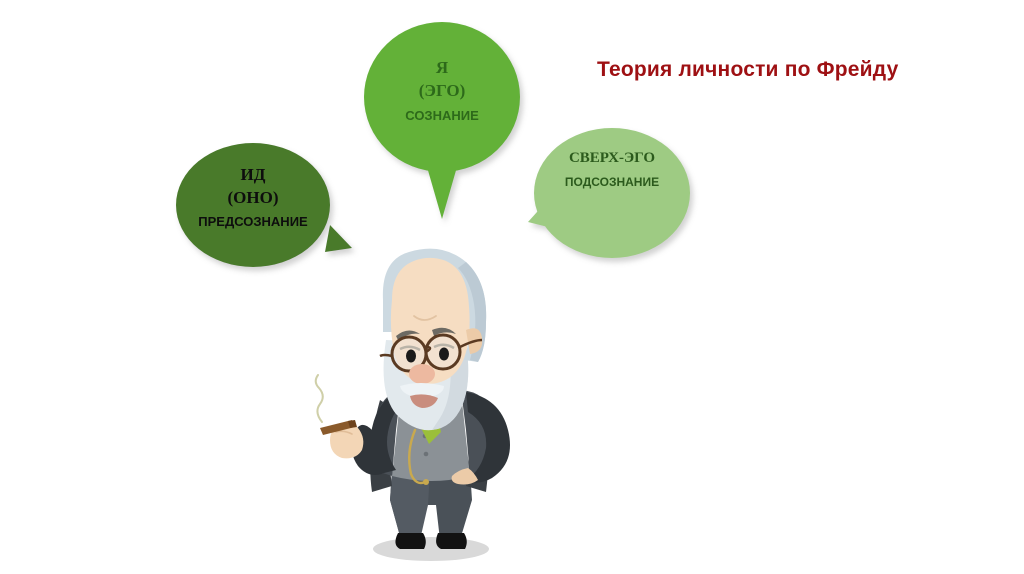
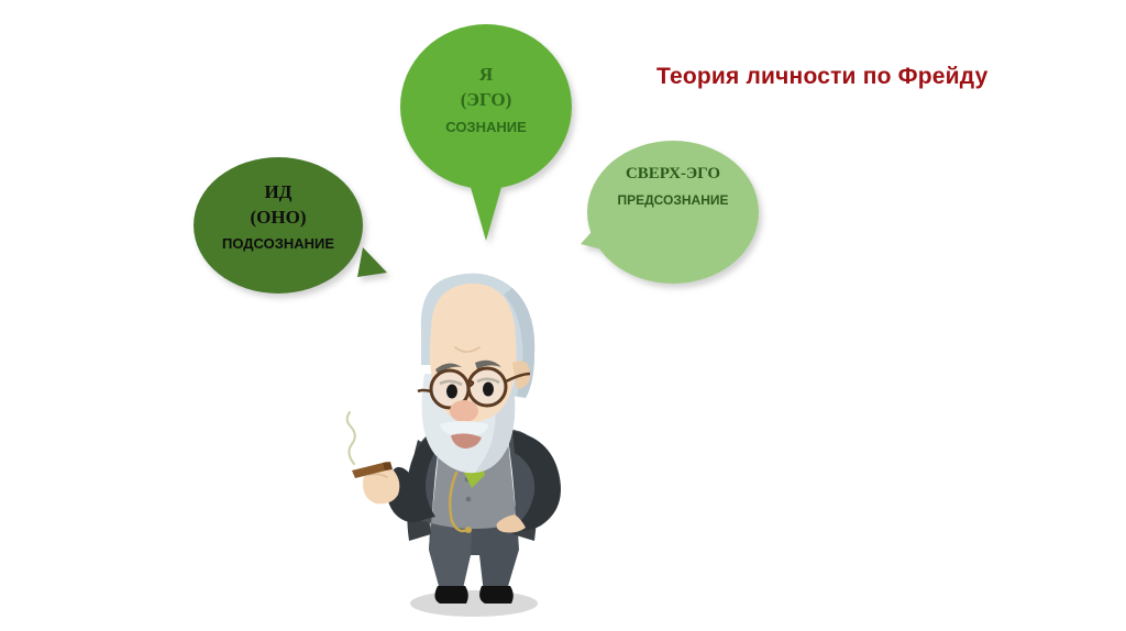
  Теория личности по Фрейду
  ИД
  (ОНО)
- ПРЕДСОЗНАНИЕ
+ ПОДСОЗНАНИЕ
  Я
  (ЭГО)
  СОЗНАНИЕ
  СВЕРХ-ЭГО
- ПОДСОЗНАНИЕ
+ ПРЕДСОЗНАНИЕ
